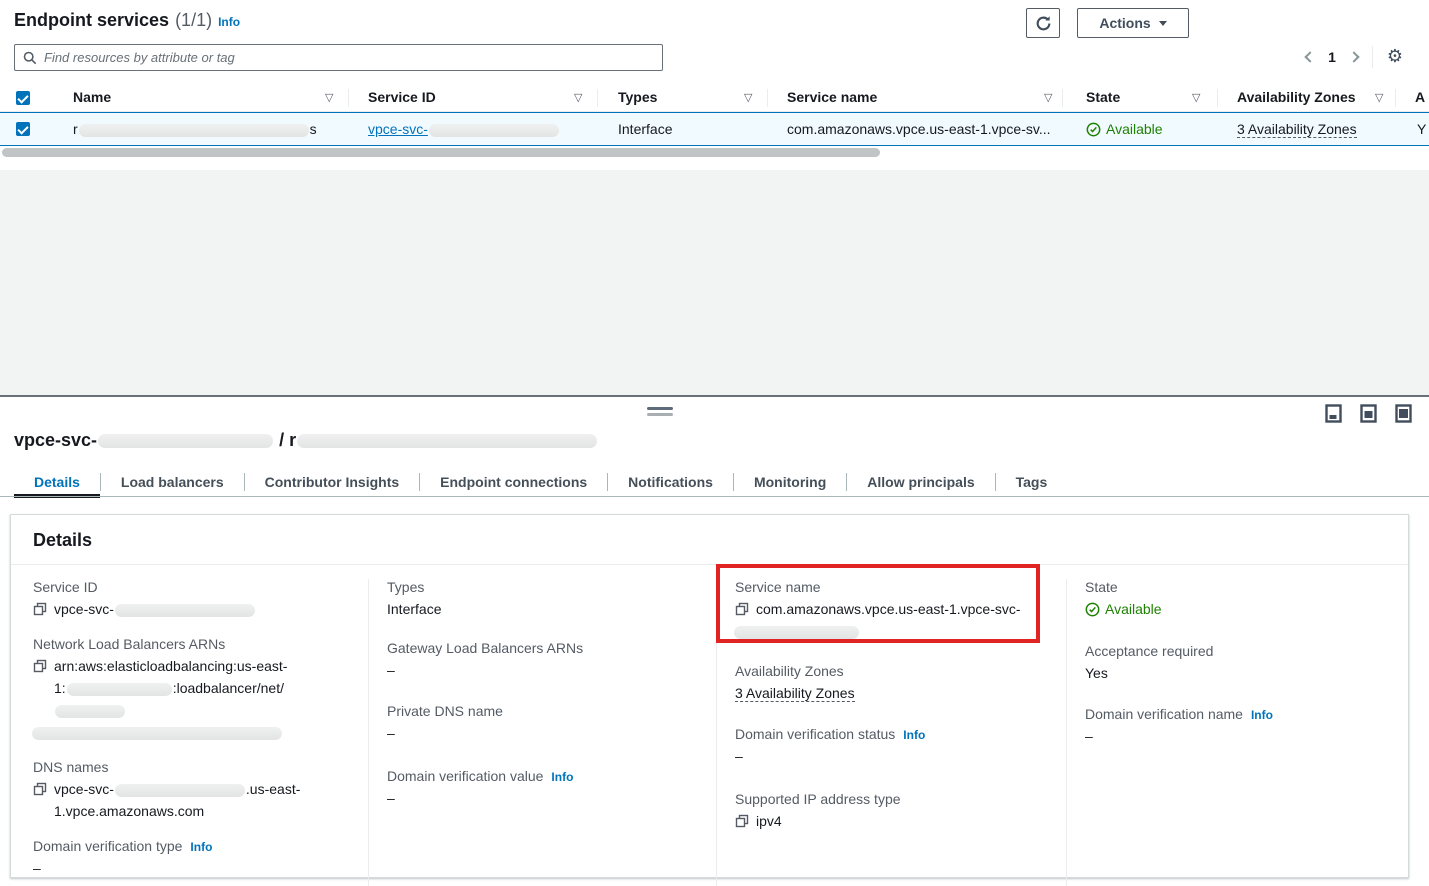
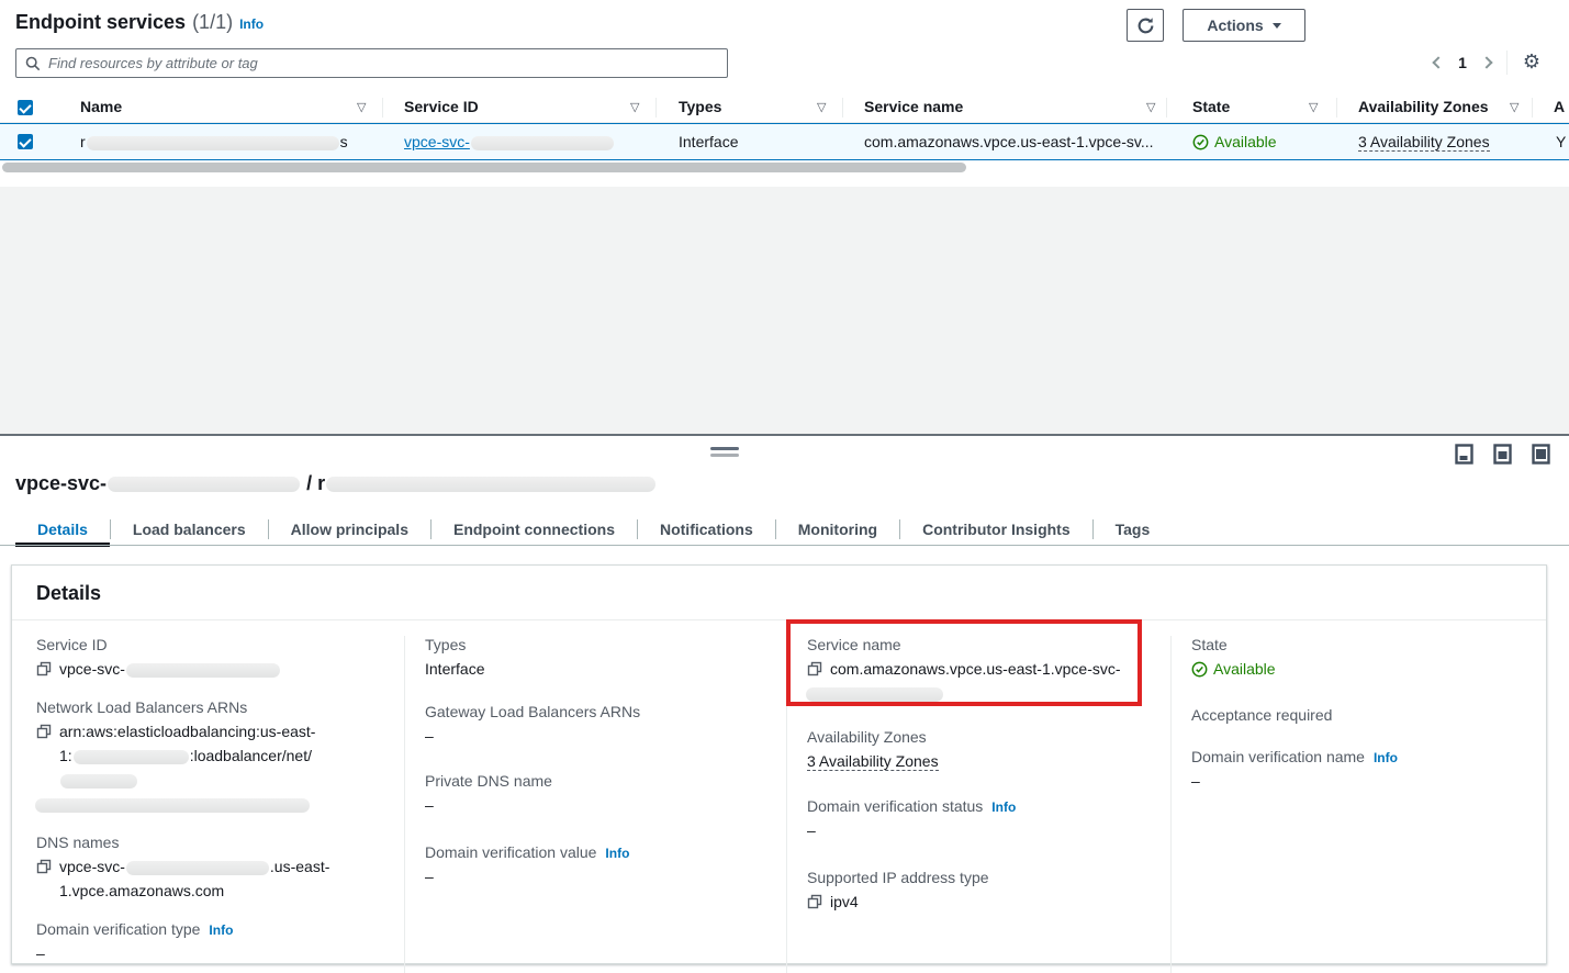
  Endpoint services
  (1/1)
  Info
  Actions
  Find resources by attribute or tag
  1
  ⚙
  Name
  ▽
  Service ID
  ▽
  Types
  ▽
  Service name
  ▽
  State
  ▽
  Availability Zones
  ▽
  A
  r s
  vpce-svc-
  Interface
  com.amazonaws.vpce.us-east-1.vpce-sv...
  Available
  3 Availability Zones
  Y
  vpce-svc- / r
  Details
  Load balancers
- Contributor Insights
+ Allow principals
  Endpoint connections
  Notifications
  Monitoring
- Allow principals
+ Contributor Insights
  Tags
  Details
  Service ID
  vpce-svc-
  Network Load Balancers ARNs
  arn:aws:elasticloadbalancing:us-east-
  1: :loadbalancer/net/
  DNS names
  vpce-svc- .us-east-
  1.vpce.amazonaws.com
  Domain verification type
  Info
  –
  Types
  Interface
  Gateway Load Balancers ARNs
  –
  Private DNS name
  –
  Domain verification value
  Info
  –
  Service name
  com.amazonaws.vpce.us-east-1.vpce-svc-
  Availability Zones
  3 Availability Zones
  Domain verification status
  Info
  –
  Supported IP address type
  ipv4
  State
  Available
  Acceptance required
- Yes
  Domain verification name
  Info
  –
